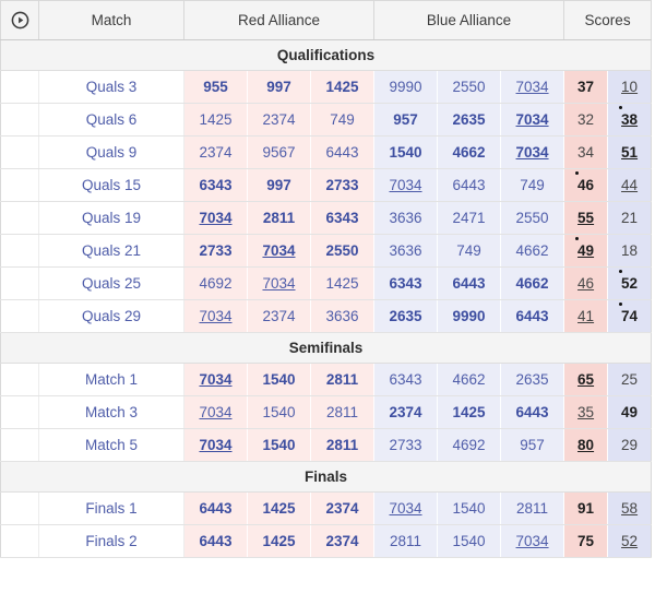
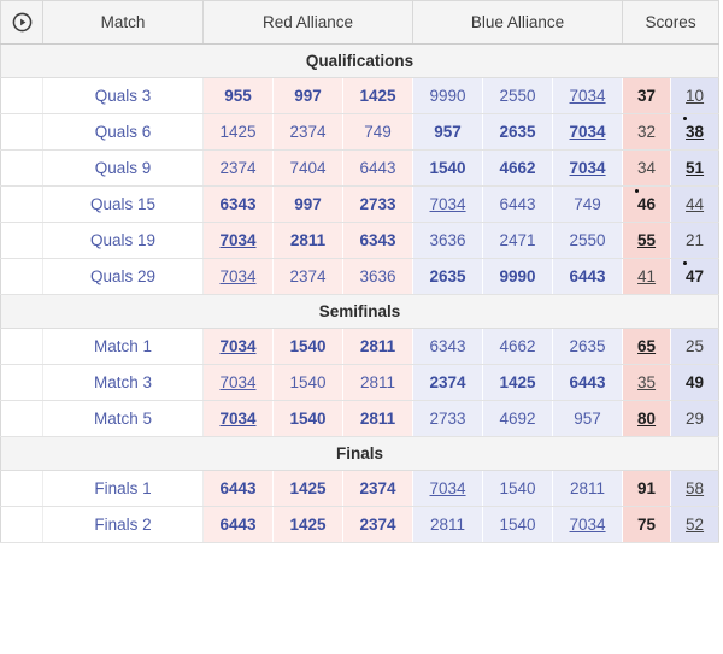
  	Match	Red Alliance	Blue Alliance	Scores
  Qualifications
  	Quals 3	955	997	1425	9990	2550	7034	37	10
  	Quals 6	1425	2374	749	957	2635	7034	32	38
- 	Quals 9	2374	9567	6443	1540	4662	7034	34	51
+ 	Quals 9	2374	7404	6443	1540	4662	7034	34	51
  	Quals 15	6343	997	2733	7034	6443	749	46	44
  	Quals 19	7034	2811	6343	3636	2471	2550	55	21
- 	Quals 21	2733	7034	2550	3636	749	4662	49	18
- 	Quals 25	4692	7034	1425	6343	6443	4662	46	52
- 	Quals 29	7034	2374	3636	2635	9990	6443	41	74
+ 	Quals 29	7034	2374	3636	2635	9990	6443	41	47
  Semifinals
  	Match 1	7034	1540	2811	6343	4662	2635	65	25
  	Match 3	7034	1540	2811	2374	1425	6443	35	49
  	Match 5	7034	1540	2811	2733	4692	957	80	29
  Finals
  	Finals 1	6443	1425	2374	7034	1540	2811	91	58
  	Finals 2	6443	1425	2374	2811	1540	7034	75	52
